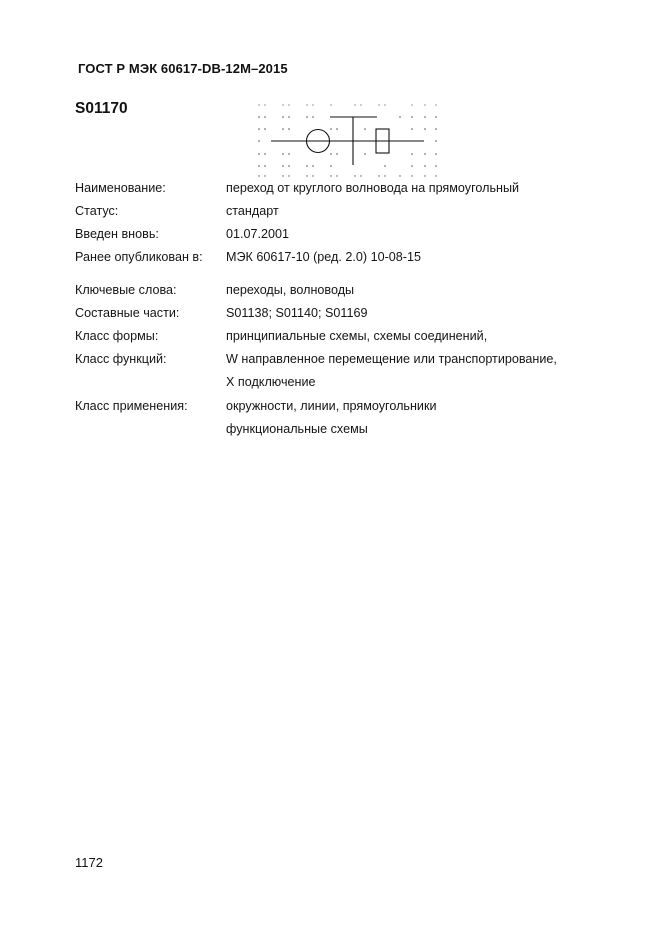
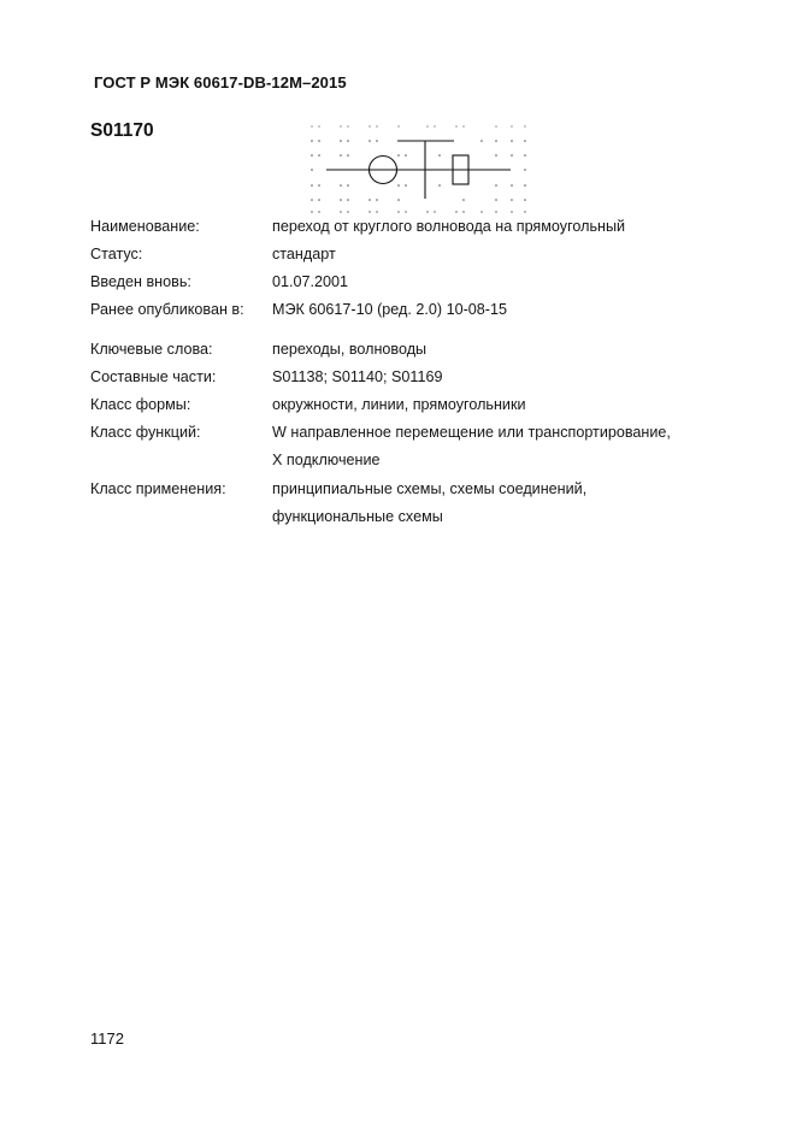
  ГОСТ Р МЭК 60617-DB-12M–2015
  S01170
  Наименование:
  переход от круглого волновода на прямоугольный
  Статус:
  стандарт
  Введен вновь:
  01.07.2001
  Ранее опубликован в:
  МЭК 60617-10 (ред. 2.0) 10-08-15
  Ключевые слова:
  переходы, волноводы
  Составные части:
  S01138; S01140; S01169
  Класс формы:
- принципиальные схемы, схемы соединений,
+ окружности, линии, прямоугольники
  Класс функций:
  W направленное перемещение или транспортирование,
  X подключение
  Класс применения:
- окружности, линии, прямоугольники
+ принципиальные схемы, схемы соединений,
  функциональные схемы
  1172
